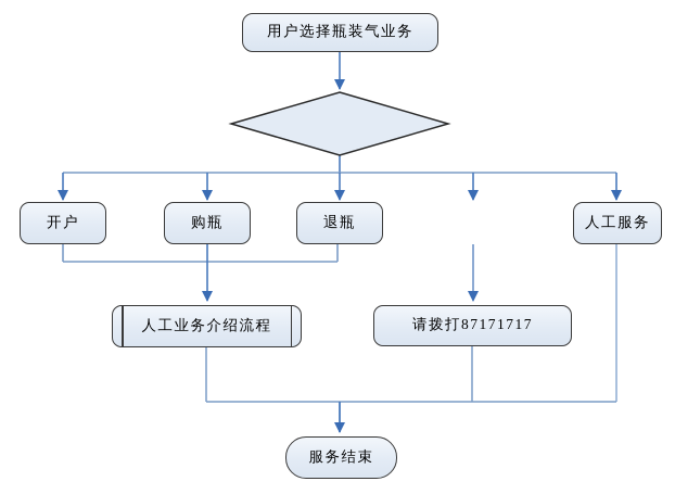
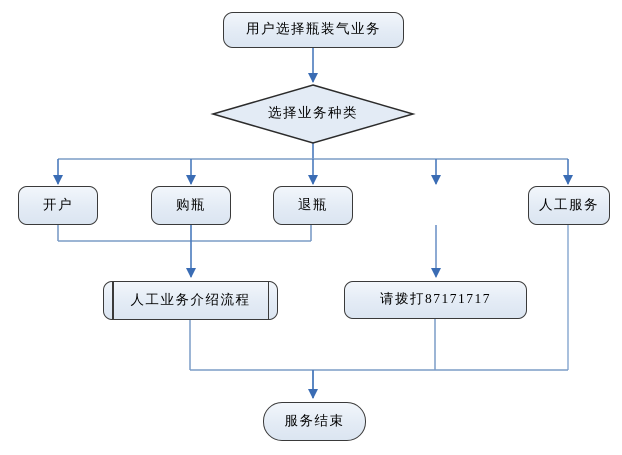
  用户选择瓶装气业务
+ 选择业务种类
  开户
  购瓶
  退瓶
  人工服务
  人工业务介绍流程
  请拨打87171717
  服务结束
